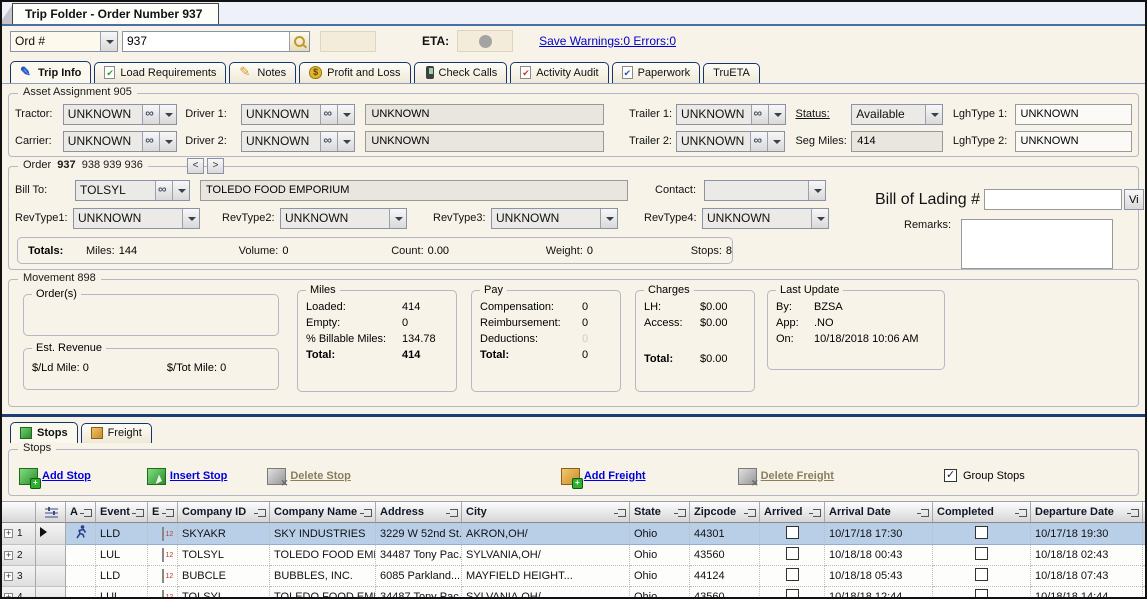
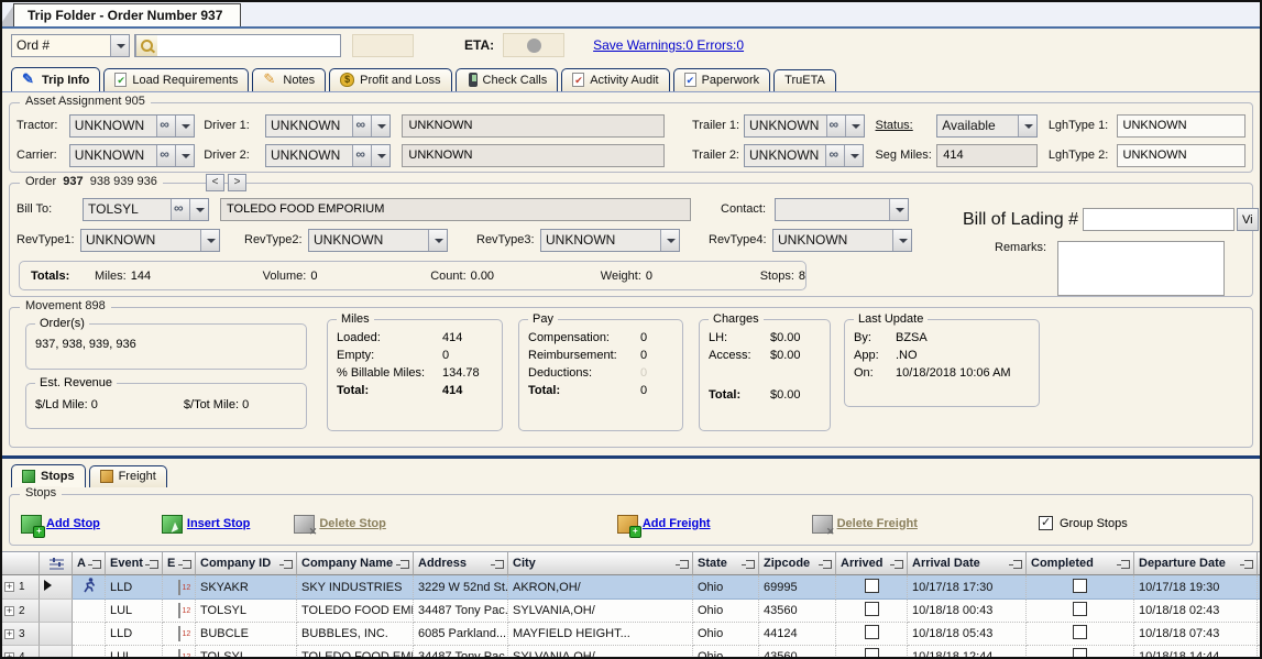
  Trip Folder - Order Number 937
  Ord #
- 937
  ETA:
  Save Warnings:0 Errors:0
  Trip Info
  Load Requirements
  Notes
  Profit and Loss
  Check Calls
  Activity Audit
  Paperwork
  TruETA
  Asset Assignment 905
  Tractor:
  UNKNOWN
  Driver 1:
  UNKNOWN
  UNKNOWN
  Trailer 1:
  UNKNOWN
  Status:
  Available
  LghType 1:
  UNKNOWN
  Carrier:
  UNKNOWN
  Driver 2:
  UNKNOWN
  UNKNOWN
  Trailer 2:
  UNKNOWN
  Seg Miles:
  414
  LghType 2:
  UNKNOWN
  Order 937 938 939 936
  <
  >
  Bill To:
  TOLSYL
  TOLEDO FOOD EMPORIUM
  Contact:
  Bill of Lading #
  Vi
  RevType1:
  UNKNOWN
  RevType2:
  UNKNOWN
  RevType3:
  UNKNOWN
  RevType4:
  UNKNOWN
  Remarks:
  Totals:
  Miles:
  144
  Volume:
  0
  Count:
  0.00
  Weight:
  0
  Stops:
  8
  Movement 898
  Order(s)
+ 937, 938, 939, 936
  Est. Revenue
  $/Ld Mile:
  0
  $/Tot Mile:
  0
  Miles
  Loaded:
  414
  Empty:
  0
  % Billable Miles:
  134.78
  Total:
  414
  Pay
  Compensation:
  0
  Reimbursement:
  0
  Deductions:
  0
  Total:
  0
  Charges
  LH:
  $0.00
  Access:
  $0.00
  Total:
  $0.00
  Last Update
  By:
  BZSA
  App:
  .NO
  On:
  10/18/2018 10:06 AM
  Stops
  Freight
  Stops
  Add Stop
  Insert Stop
  Delete Stop
  Add Freight
  Delete Freight
  Group Stops
  		A	Event	E	Company ID	Company Name	Address	City	State	Zipcode	Arrived	Arrival Date	Completed	Departure Date
- 1			LLD		SKYAKR	SKY INDUSTRIES	3229 W 52nd St.	AKRON,OH/	Ohio	44301		10/17/18 17:30		10/17/18 19:30
+ 1			LLD		SKYAKR	SKY INDUSTRIES	3229 W 52nd St.	AKRON,OH/	Ohio	69995		10/17/18 17:30		10/17/18 19:30
  2			LUL		TOLSYL	TOLEDO FOOD EM	34487 Tony Pac.	SYLVANIA,OH/	Ohio	43560		10/18/18 00:43		10/18/18 02:43
  3			LLD		BUBCLE	BUBBLES, INC.	6085 Parkland...	MAYFIELD HEIGHT...	Ohio	44124		10/18/18 05:43		10/18/18 07:43
  			LUL		TOLSYL	TOLEDO FOOD EM	34487 Tony Pac.	SYLVANIA,OH/	Ohio	43560		10/18/18 12:44		10/18/18 14:44
